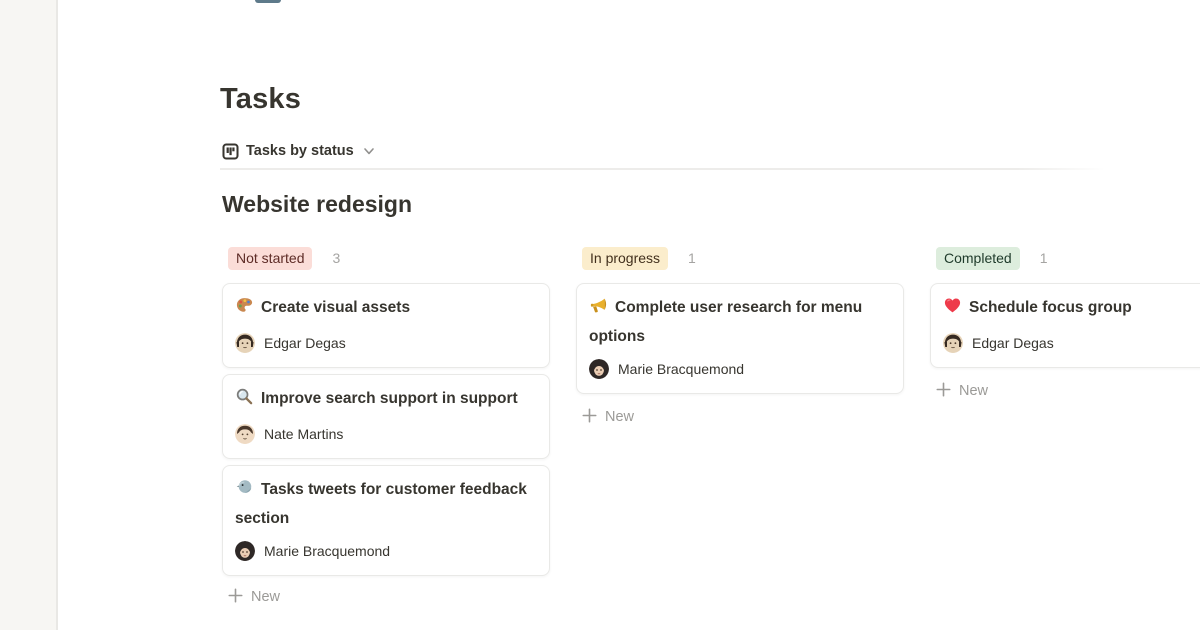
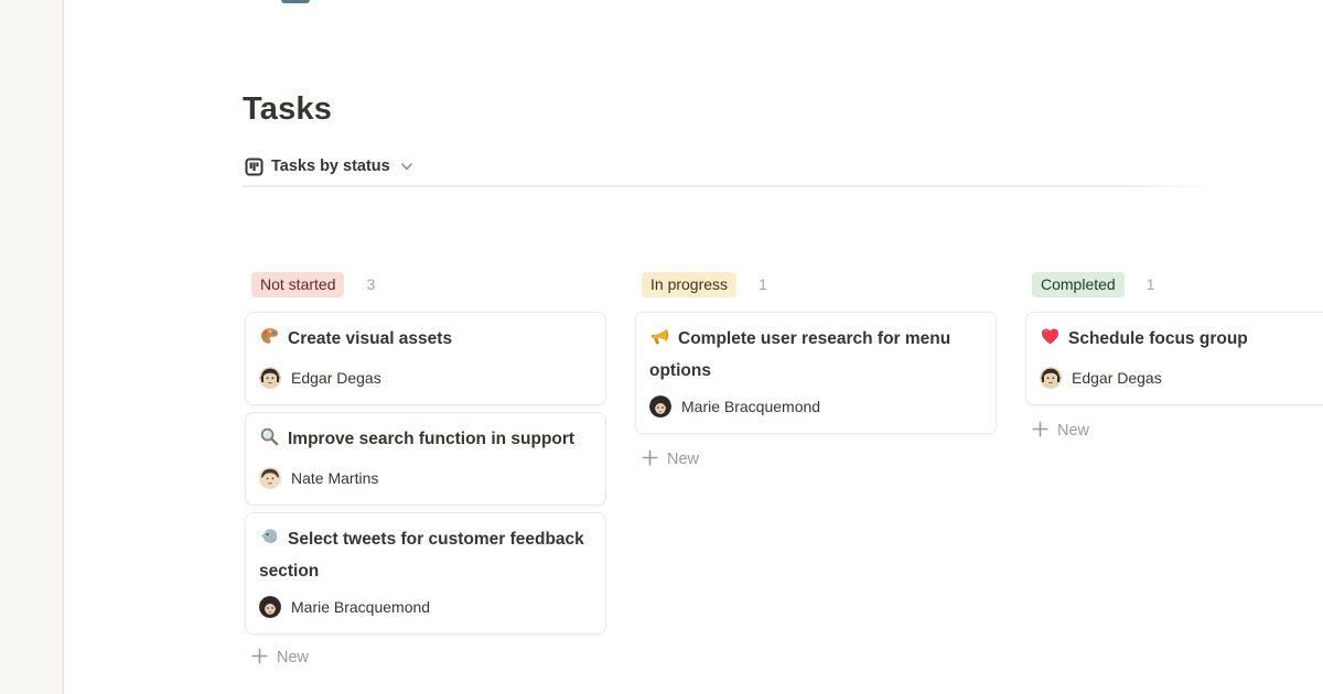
  Tasks
  Tasks by status
- Website redesign
  Not started
  3
  Create visual assets
  Edgar Degas
- Improve search support in support
+ Improve search function in support
  Nate Martins
- Tasks tweets for customer feedback section
+ Select tweets for customer feedback section
  Marie Bracquemond
  New
  In progress
  1
  Complete user research for menu options
  Marie Bracquemond
  New
  Completed
  1
  Schedule focus group
  Edgar Degas
  New
